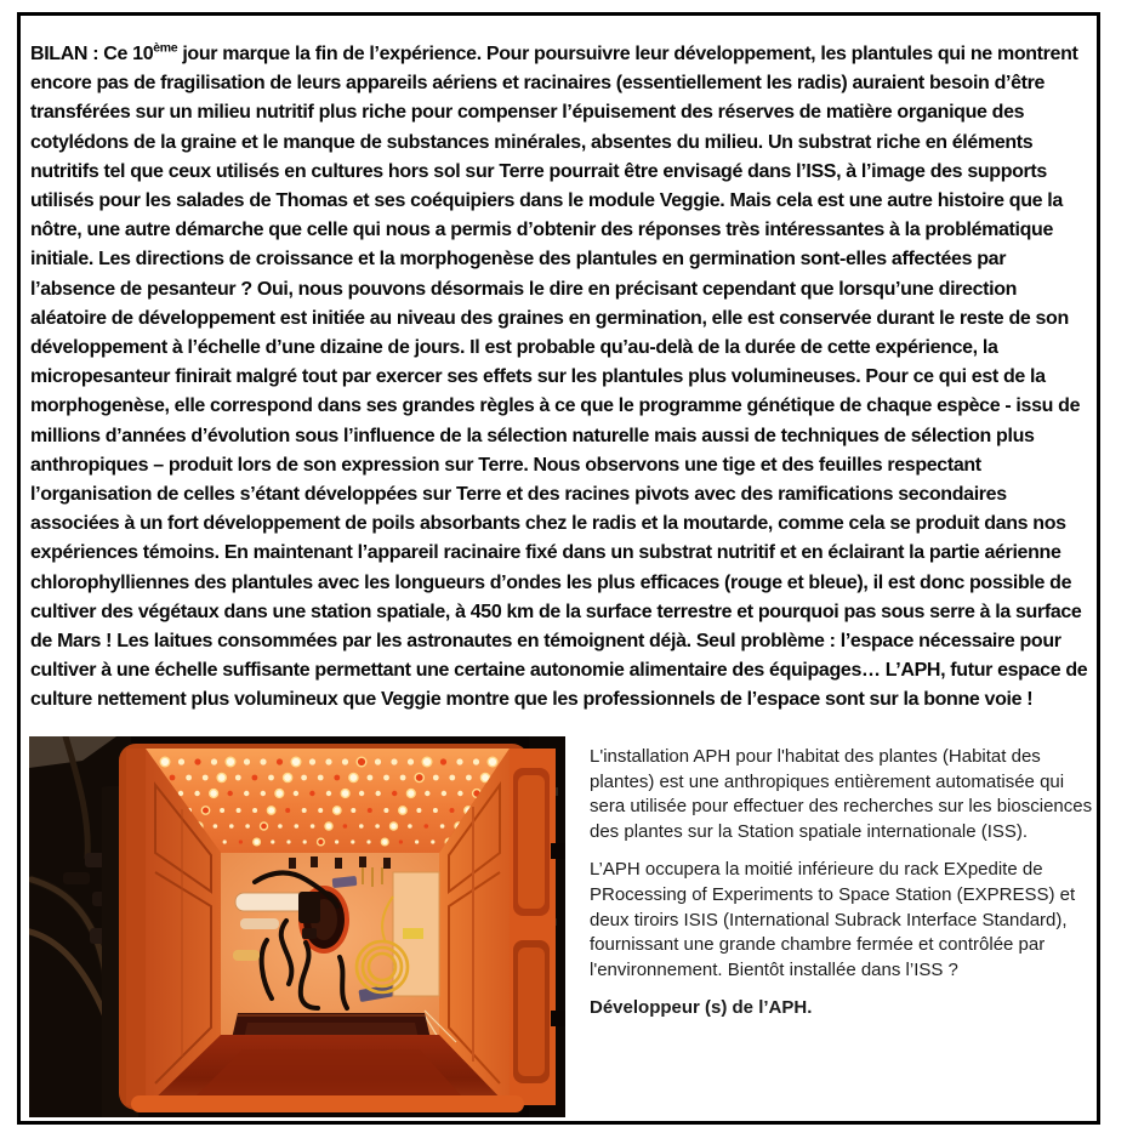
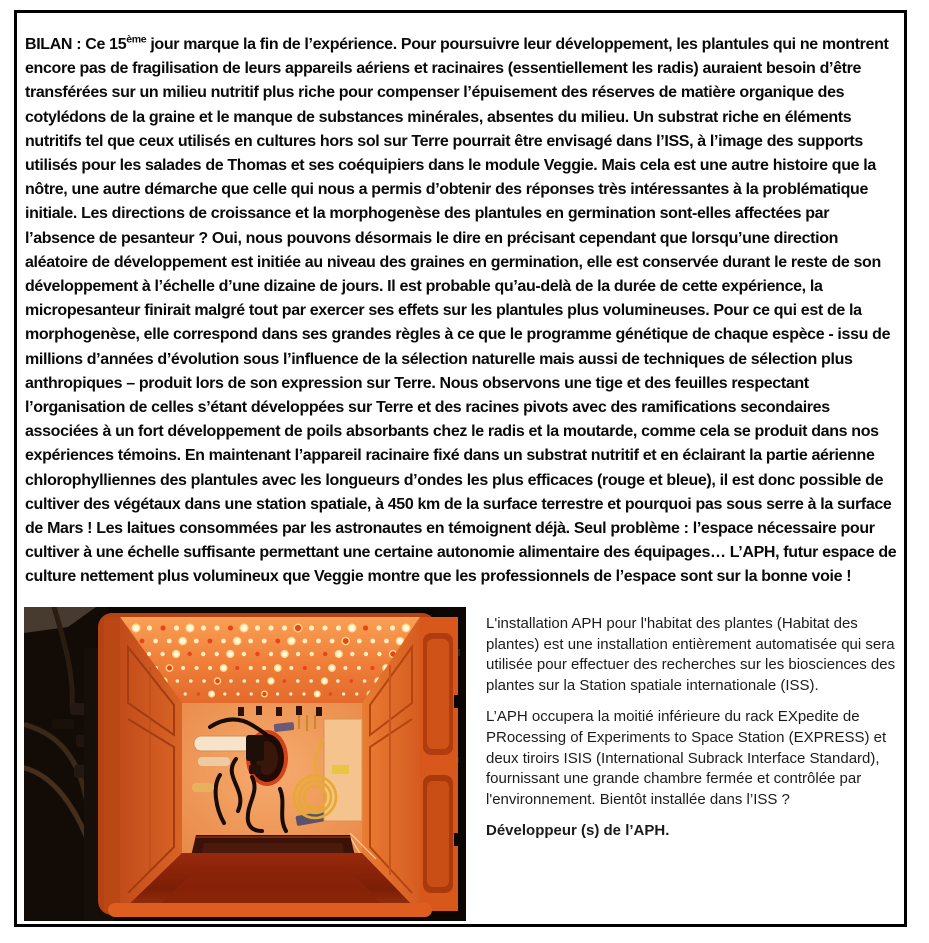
- BILAN : Ce 10ème jour marque la fin de l’expérience. Pour poursuivre leur développement, les plantules qui ne montrent encore pas de fragilisation de leurs appareils aériens et racinaires (essentiellement les radis) auraient besoin d’être transférées sur un milieu nutritif plus riche pour compenser l’épuisement des réserves de matière organique des cotylédons de la graine et le manque de substances minérales, absentes du milieu. Un substrat riche en éléments nutritifs tel que ceux utilisés en cultures hors sol sur Terre pourrait être envisagé dans l’ISS, à l’image des supports utilisés pour les salades de Thomas et ses coéquipiers dans le module Veggie. Mais cela est une autre histoire que la nôtre, une autre démarche que celle qui nous a permis d’obtenir des réponses très intéressantes à la problématique initiale. Les directions de croissance et la morphogenèse des plantules en germination sont-elles affectées par l’absence de pesanteur ? Oui, nous pouvons désormais le dire en précisant cependant que lorsqu’une direction aléatoire de développement est initiée au niveau des graines en germination, elle est conservée durant le reste de son développement à l’échelle d’une dizaine de jours. Il est probable qu’au-delà de la durée de cette expérience, la micropesanteur finirait malgré tout par exercer ses effets sur les plantules plus volumineuses. Pour ce qui est de la morphogenèse, elle correspond dans ses grandes règles à ce que le programme génétique de chaque espèce - issu de millions d’années d’évolution sous l’influence de la sélection naturelle mais aussi de techniques de sélection plus anthropiques – produit lors de son expression sur Terre. Nous observons une tige et des feuilles respectant l’organisation de celles s’étant développées sur Terre et des racines pivots avec des ramifications secondaires associées à un fort développement de poils absorbants chez le radis et la moutarde, comme cela se produit dans nos expériences témoins. En maintenant l’appareil racinaire fixé dans un substrat nutritif et en éclairant la partie aérienne chlorophylliennes des plantules avec les longueurs d’ondes les plus efficaces (rouge et bleue), il est donc possible de cultiver des végétaux dans une station spatiale, à 450 km de la surface terrestre et pourquoi pas sous serre à la surface de Mars ! Les laitues consommées par les astronautes en témoignent déjà. Seul problème : l’espace nécessaire pour cultiver à une échelle suffisante permettant une certaine autonomie alimentaire des équipages… L’APH, futur espace de culture nettement plus volumineux que Veggie montre que les professionnels de l’espace sont sur la bonne voie !
+ BILAN : Ce 15ème jour marque la fin de l’expérience. Pour poursuivre leur développement, les plantules qui ne montrent encore pas de fragilisation de leurs appareils aériens et racinaires (essentiellement les radis) auraient besoin d’être transférées sur un milieu nutritif plus riche pour compenser l’épuisement des réserves de matière organique des cotylédons de la graine et le manque de substances minérales, absentes du milieu. Un substrat riche en éléments nutritifs tel que ceux utilisés en cultures hors sol sur Terre pourrait être envisagé dans l’ISS, à l’image des supports utilisés pour les salades de Thomas et ses coéquipiers dans le module Veggie. Mais cela est une autre histoire que la nôtre, une autre démarche que celle qui nous a permis d’obtenir des réponses très intéressantes à la problématique initiale. Les directions de croissance et la morphogenèse des plantules en germination sont-elles affectées par l’absence de pesanteur ? Oui, nous pouvons désormais le dire en précisant cependant que lorsqu’une direction aléatoire de développement est initiée au niveau des graines en germination, elle est conservée durant le reste de son développement à l’échelle d’une dizaine de jours. Il est probable qu’au-delà de la durée de cette expérience, la micropesanteur finirait malgré tout par exercer ses effets sur les plantules plus volumineuses. Pour ce qui est de la morphogenèse, elle correspond dans ses grandes règles à ce que le programme génétique de chaque espèce - issu de millions d’années d’évolution sous l’influence de la sélection naturelle mais aussi de techniques de sélection plus anthropiques – produit lors de son expression sur Terre. Nous observons une tige et des feuilles respectant l’organisation de celles s’étant développées sur Terre et des racines pivots avec des ramifications secondaires associées à un fort développement de poils absorbants chez le radis et la moutarde, comme cela se produit dans nos expériences témoins. En maintenant l’appareil racinaire fixé dans un substrat nutritif et en éclairant la partie aérienne chlorophylliennes des plantules avec les longueurs d’ondes les plus efficaces (rouge et bleue), il est donc possible de cultiver des végétaux dans une station spatiale, à 450 km de la surface terrestre et pourquoi pas sous serre à la surface de Mars ! Les laitues consommées par les astronautes en témoignent déjà. Seul problème : l’espace nécessaire pour cultiver à une échelle suffisante permettant une certaine autonomie alimentaire des équipages… L’APH, futur espace de culture nettement plus volumineux que Veggie montre que les professionnels de l’espace sont sur la bonne voie !
- L'installation APH pour l'habitat des plantes (Habitat des plantes) est une anthropiques entièrement automatisée qui sera utilisée pour effectuer des recherches sur les biosciences des plantes sur la Station spatiale internationale (ISS).
+ L'installation APH pour l'habitat des plantes (Habitat des plantes) est une installation entièrement automatisée qui sera utilisée pour effectuer des recherches sur les biosciences des plantes sur la Station spatiale internationale (ISS).
  L’APH occupera la moitié inférieure du rack EXpedite de PRocessing of Experiments to Space Station (EXPRESS) et deux tiroirs ISIS (International Subrack Interface Standard), fournissant une grande chambre fermée et contrôlée par l'environnement. Bientôt installée dans l’ISS ?
  Développeur (s) de l’APH.
